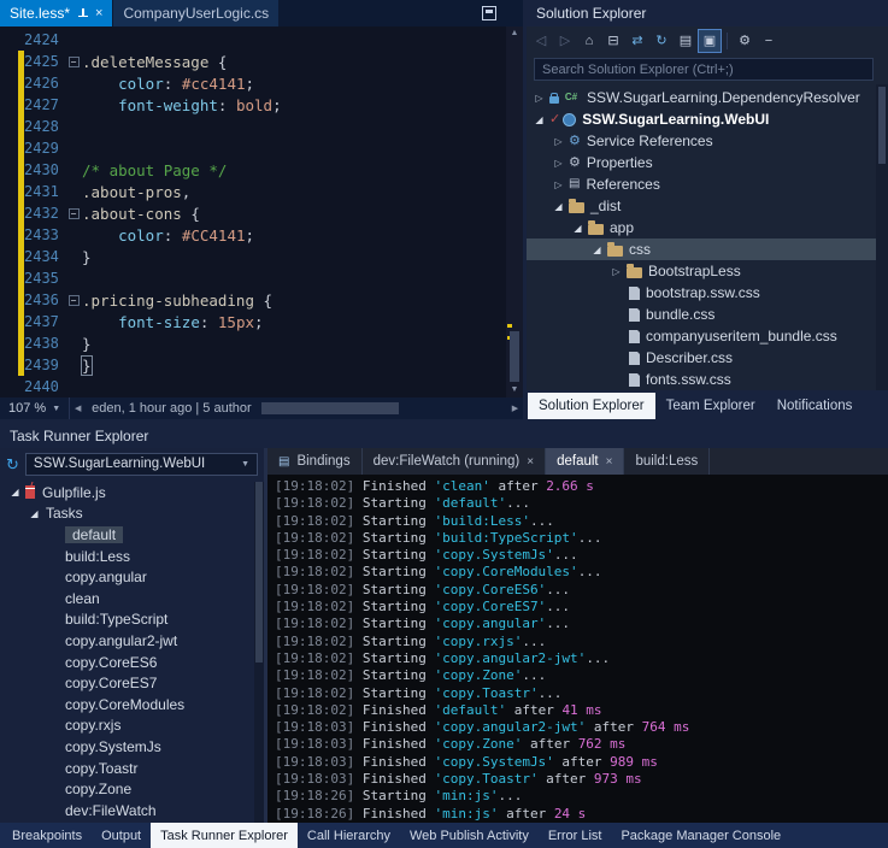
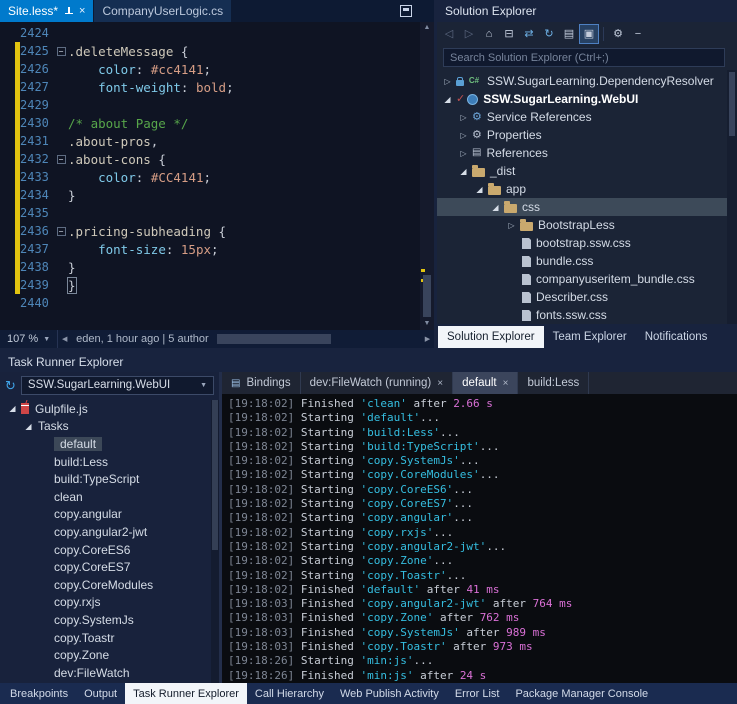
  Site.less*
  ×
  CompanyUserLogic.cs
  2424
  2425
  −
  .deleteMessage {
  2426
  color: #cc4141;
  2427
  font-weight: bold;
- 2428
  2429
  2430
  /* about Page */
  2431
  .about-pros,
  2432
  −
  .about-cons {
  2433
  color: #CC4141;
  2434
  }
  2435
  2436
  −
  .pricing-subheading {
  2437
  font-size: 15px;
  2438
  }
  2439
  }
  2440
  107 %
  eden, 1 hour ago | 5 author
  Solution Explorer
  ◁
  ▷
  ⌂
  ⊟
  ⇄
  ↻
  ▤
  ▣
  ⚙
  −
  Search Solution Explorer (Ctrl+;)
  ▷
  C#
  SSW.SugarLearning.DependencyResolver
  ◢
  ✓
  SSW.SugarLearning.WebUI
  ▷
  ⚙
  Service References
  ▷
  ⚙
  Properties
  ▷
  ▤
  References
  ◢
  _dist
  ◢
  app
  ◢
  css
  ▷
  BootstrapLess
  bootstrap.ssw.css
  bundle.css
  companyuseritem_bundle.css
  Describer.css
  fonts.ssw.css
  Solution Explorer
  Team Explorer
  Notifications
  Task Runner Explorer
  ↻
  SSW.SugarLearning.WebUI
  ◢
  Gulpfile.js
  ◢
  Tasks
  default
  build:Less
- copy.angular
+ build:TypeScript
  clean
- build:TypeScript
+ copy.angular
  copy.angular2-jwt
  copy.CoreES6
  copy.CoreES7
  copy.CoreModules
  copy.rxjs
  copy.SystemJs
  copy.Toastr
  copy.Zone
  dev:FileWatch
  ▤
  Bindings
  dev:FileWatch (running)
  ×
  default
  ×
  build:Less
  [19:18:02] Finished 'clean' after 2.66 s
  [19:18:02] Starting 'default'...
  [19:18:02] Starting 'build:Less'...
  [19:18:02] Starting 'build:TypeScript'...
  [19:18:02] Starting 'copy.SystemJs'...
  [19:18:02] Starting 'copy.CoreModules'...
  [19:18:02] Starting 'copy.CoreES6'...
  [19:18:02] Starting 'copy.CoreES7'...
  [19:18:02] Starting 'copy.angular'...
  [19:18:02] Starting 'copy.rxjs'...
  [19:18:02] Starting 'copy.angular2-jwt'...
  [19:18:02] Starting 'copy.Zone'...
  [19:18:02] Starting 'copy.Toastr'...
  [19:18:02] Finished 'default' after 41 ms
  [19:18:03] Finished 'copy.angular2-jwt' after 764 ms
  [19:18:03] Finished 'copy.Zone' after 762 ms
  [19:18:03] Finished 'copy.SystemJs' after 989 ms
  [19:18:03] Finished 'copy.Toastr' after 973 ms
  [19:18:26] Starting 'min:js'...
  [19:18:26] Finished 'min:js' after 24 s
  Breakpoints
  Output
  Task Runner Explorer
  Call Hierarchy
  Web Publish Activity
  Error List
  Package Manager Console
